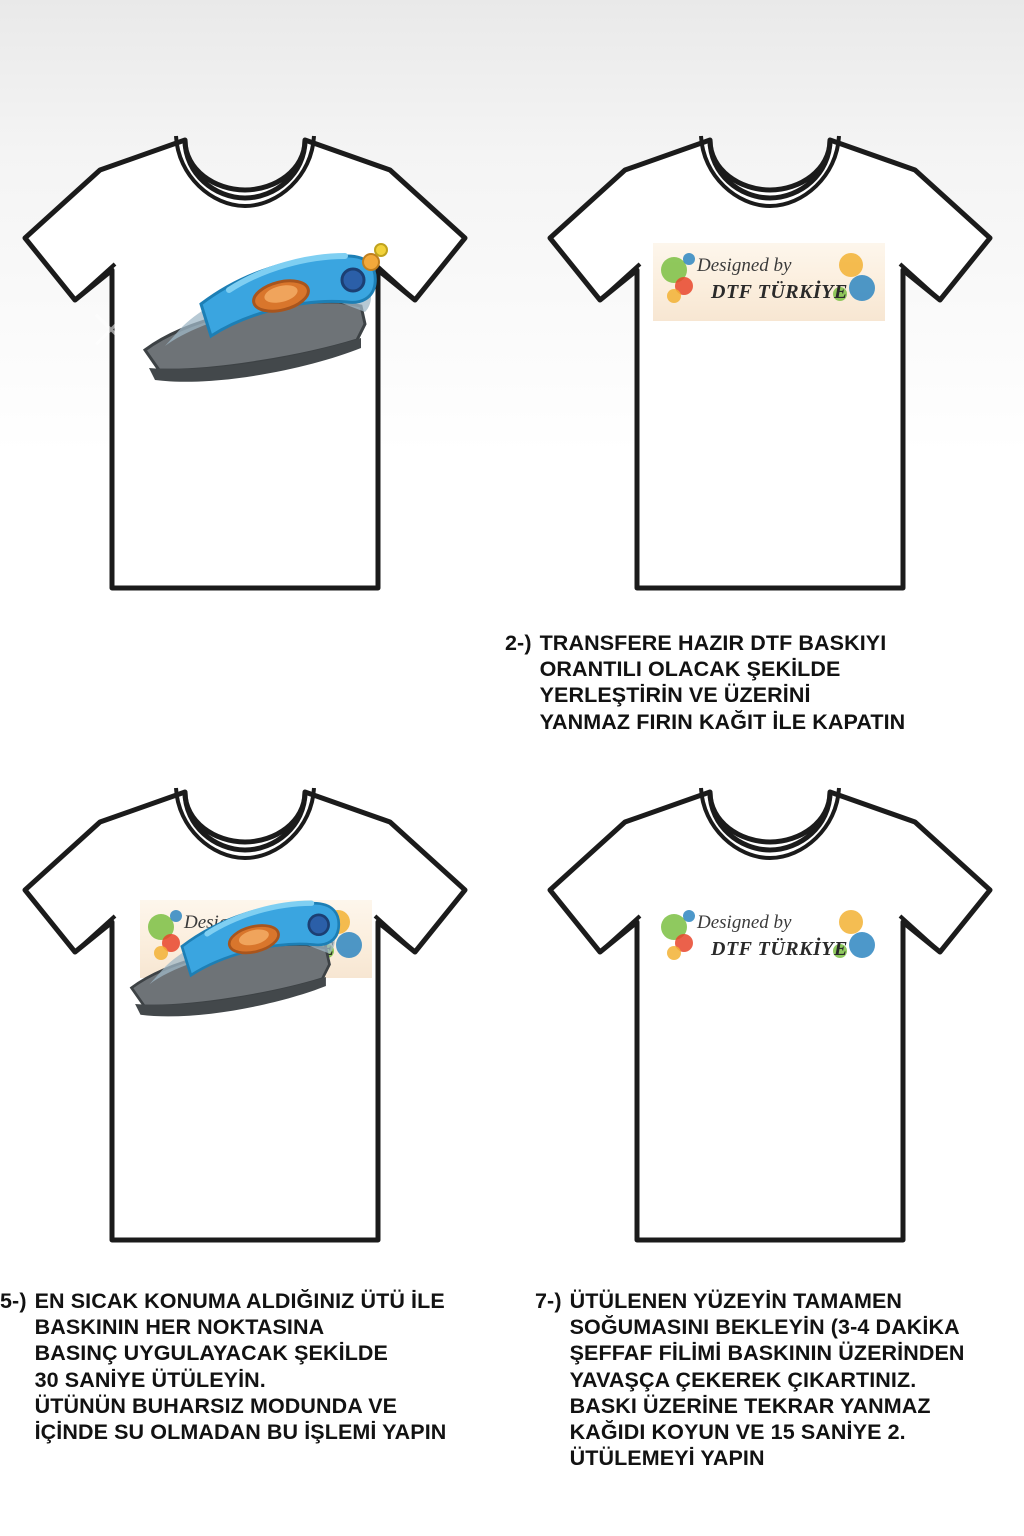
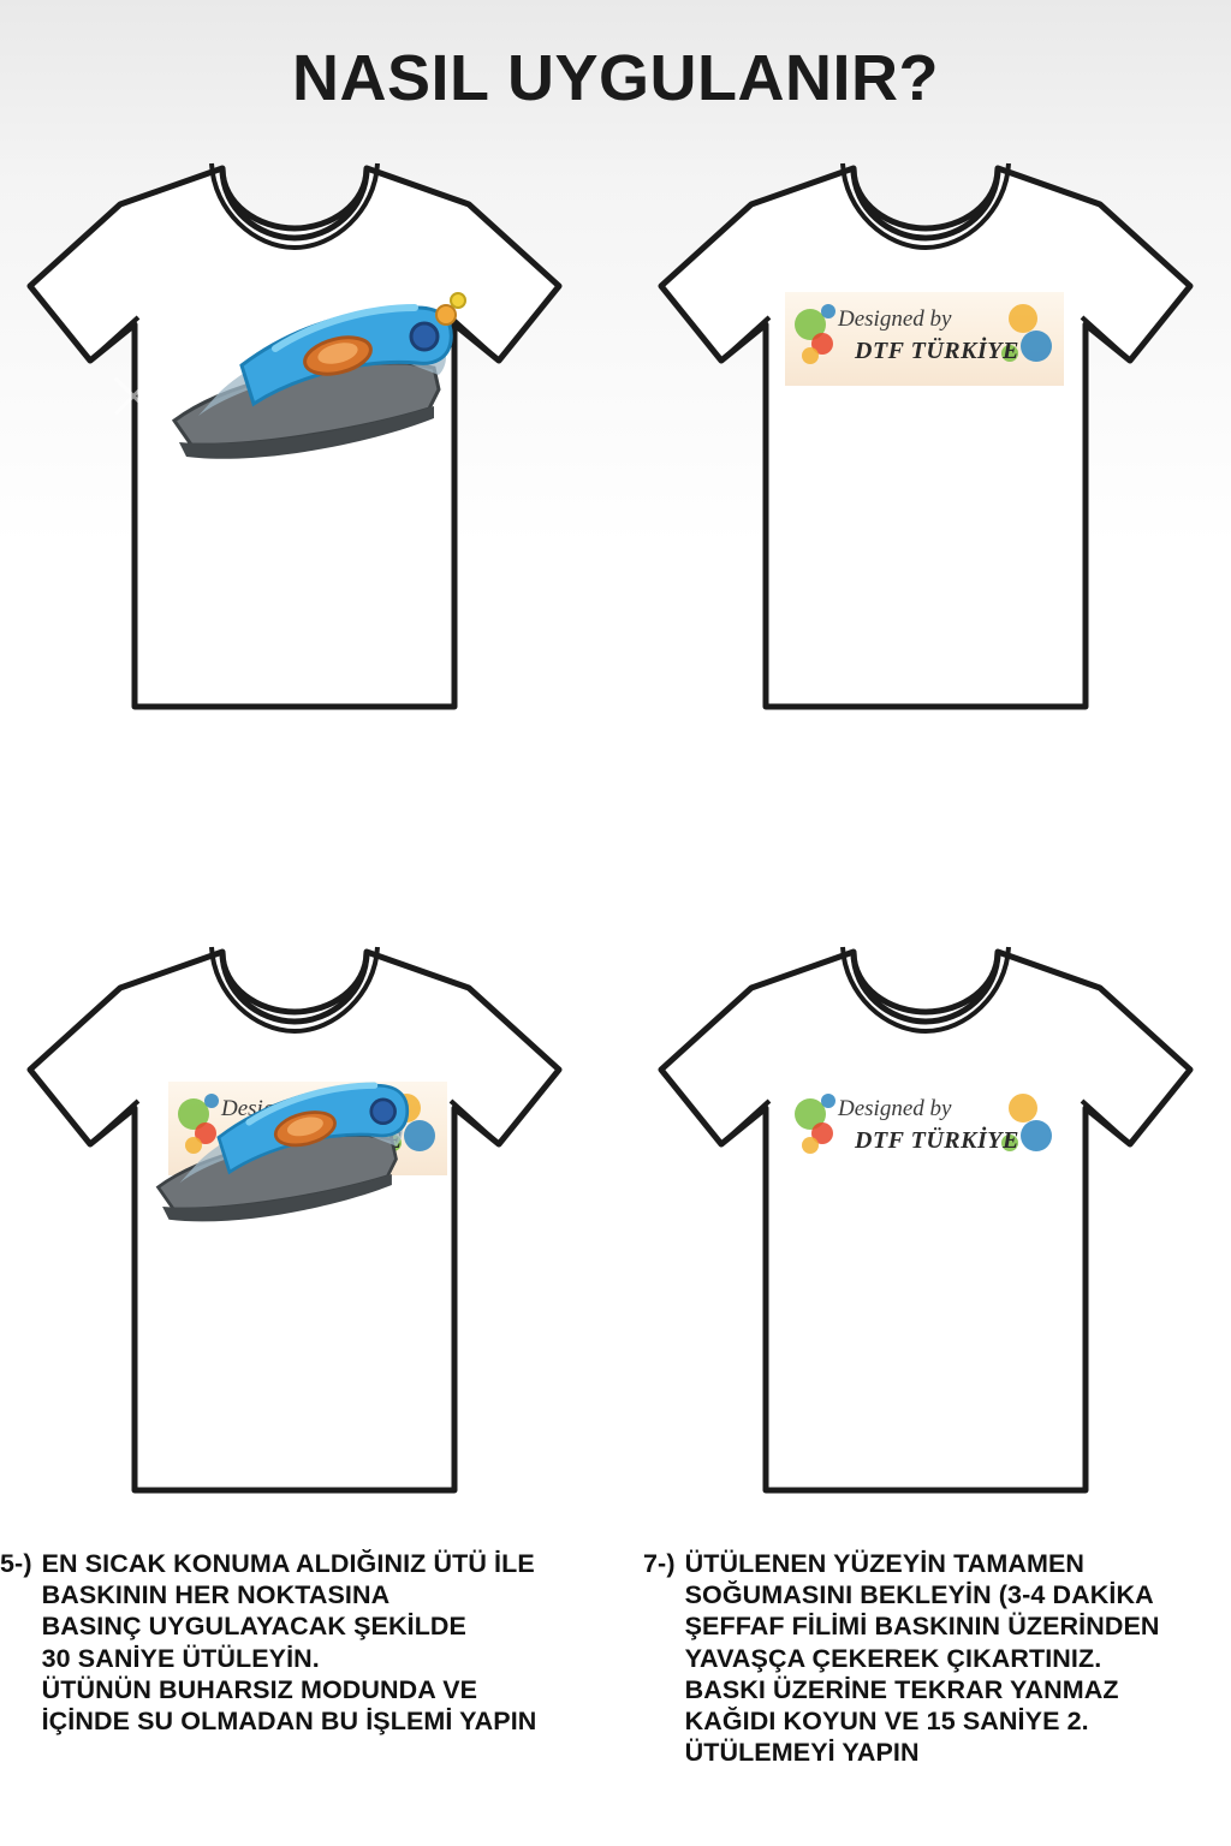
+ NASIL UYGULANIR?
  Designed by
  DTF TÜRKİYE
- 2-)
- TRANSFERE HAZIR DTF BASKIYI
- ORANTILI OLACAK ŞEKİLDE
- YERLEŞTİRİN VE ÜZERİNİ
- YANMAZ FIRIN KAĞIT İLE KAPATIN
  5-)
  EN SICAK KONUMA ALDIĞINIZ ÜTÜ İLE
  BASKININ HER NOKTASINA
  BASINÇ UYGULAYACAK ŞEKİLDE
  30 SANİYE ÜTÜLEYİN.
  ÜTÜNÜN BUHARSIZ MODUNDA VE
  İÇİNDE SU OLMADAN BU İŞLEMİ YAPIN
  Designed by
  DTF TÜRKİYE
  7-)
  ÜTÜLENEN YÜZEYİN TAMAMEN
  SOĞUMASINI BEKLEYİN (3-4 DAKİKA
  ŞEFFAF FİLİMİ BASKININ ÜZERİNDEN
  YAVAŞÇA ÇEKEREK ÇIKARTINIZ.
  BASKI ÜZERİNE TEKRAR YANMAZ
  KAĞIDI KOYUN VE 15 SANİYE 2.
  ÜTÜLEMEYİ YAPIN
